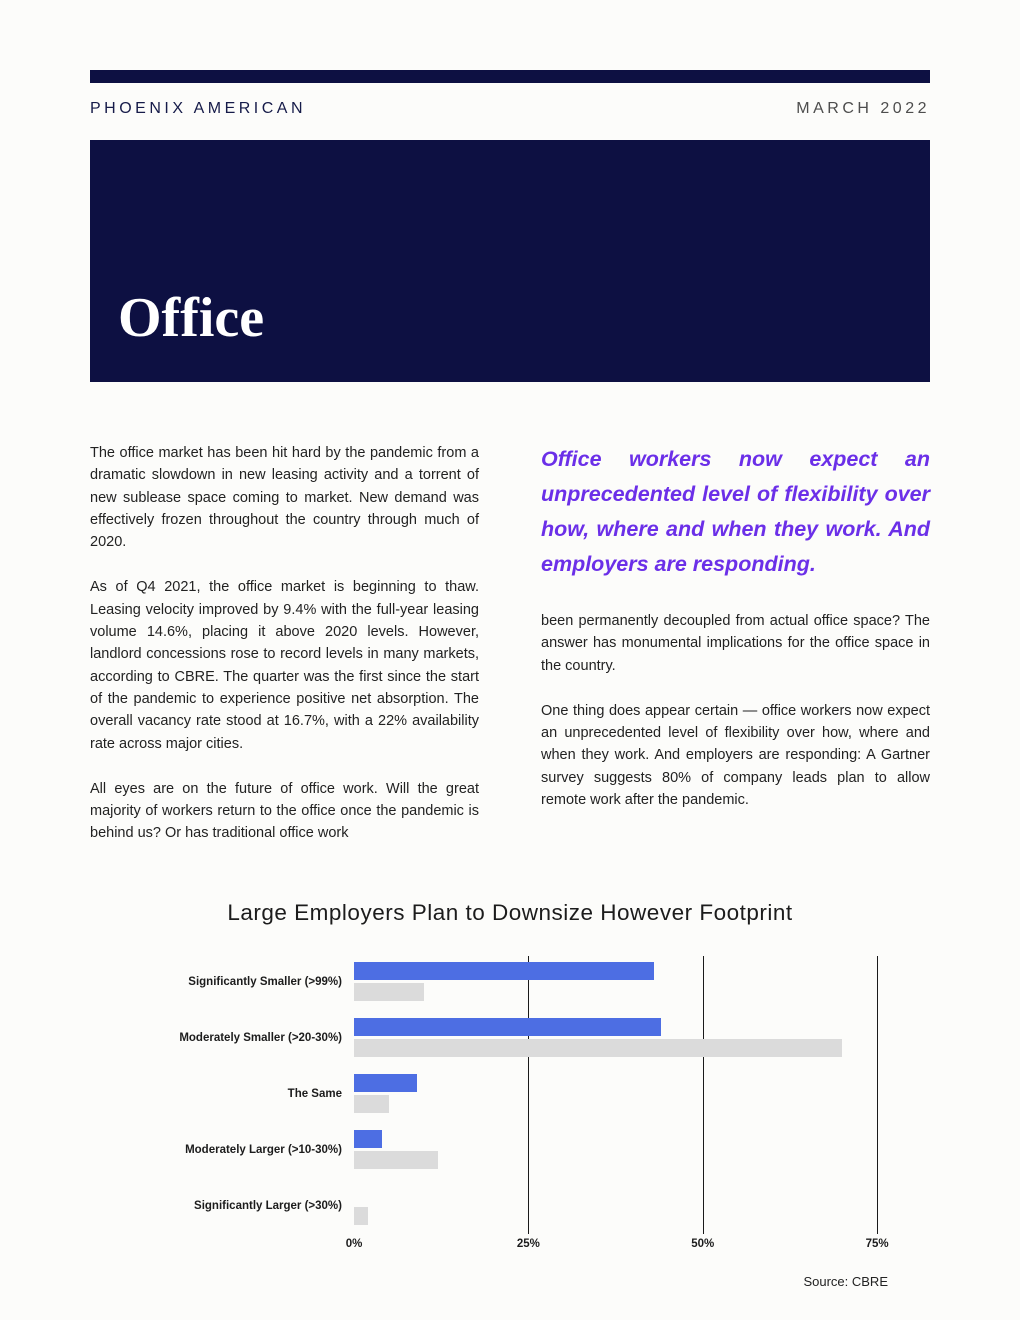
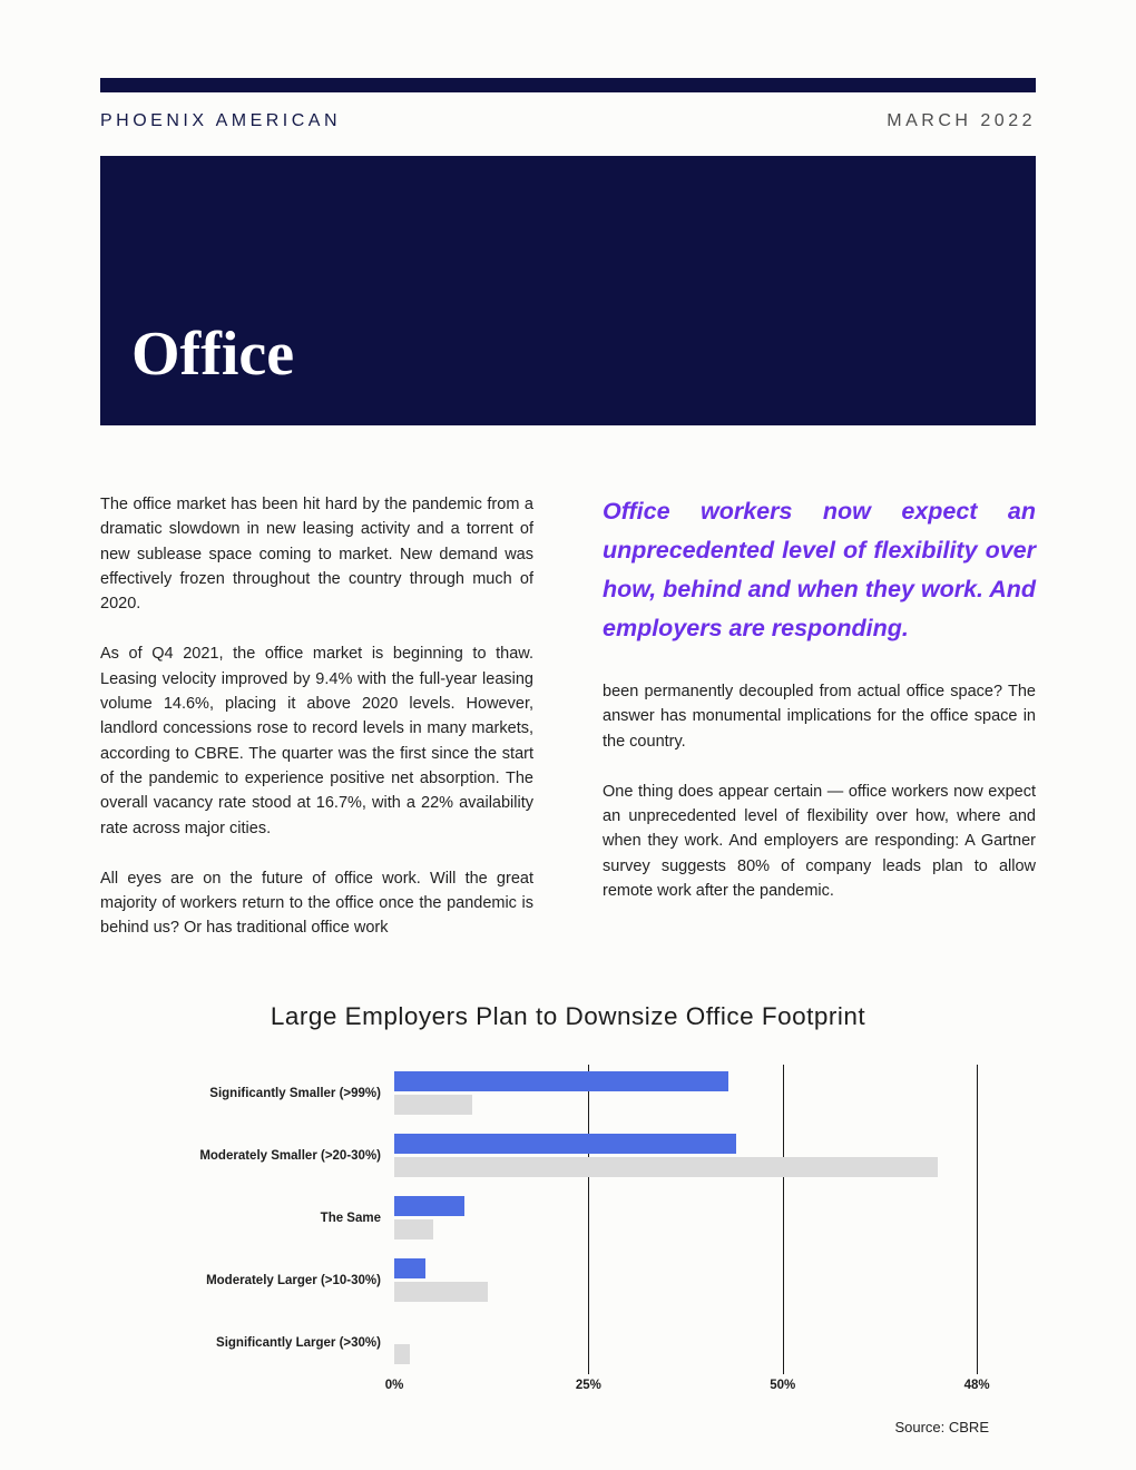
  PHOENIX AMERICAN
  MARCH 2022
  Office
  The office market has been hit hard by the pandemic from a dramatic slowdown in new leasing activity and a torrent of new sublease space coming to market. New demand was effectively frozen throughout the country through much of 2020.
  As of Q4 2021, the office market is beginning to thaw. Leasing velocity improved by 9.4% with the full-year leasing volume 14.6%, placing it above 2020 levels. However, landlord concessions rose to record levels in many markets, according to CBRE. The quarter was the first since the start of the pandemic to experience positive net absorption. The overall vacancy rate stood at 16.7%, with a 22% availability rate across major cities.
  All eyes are on the future of office work. Will the great majority of workers return to the office once the pandemic is behind us? Or has traditional office work
- Office workers now expect an unprecedented level of flexibility over how, where and when they work. And employers are responding.
+ Office workers now expect an unprecedented level of flexibility over how, behind and when they work. And employers are responding.
  been permanently decoupled from actual office space? The answer has monumental implications for the office space in the country.
  One thing does appear certain — office workers now expect an unprecedented level of flexibility over how, where and when they work. And employers are responding: A Gartner survey suggests 80% of company leads plan to allow remote work after the pandemic.
- Large Employers Plan to Downsize However Footprint
+ Large Employers Plan to Downsize Office Footprint
  Significantly Smaller (>99%)
  Moderately Smaller (>20-30%)
  The Same
  Moderately Larger (>10-30%)
  Significantly Larger (>30%)
  0%
  25%
  50%
- 75%
+ 48%
  Source: CBRE
